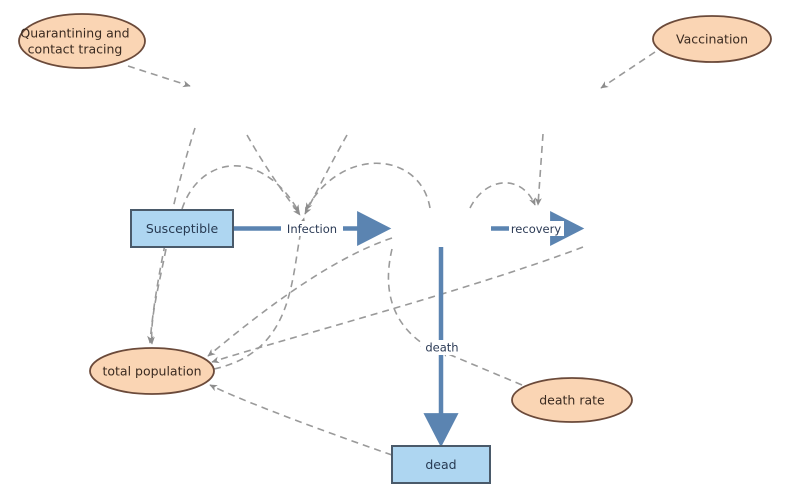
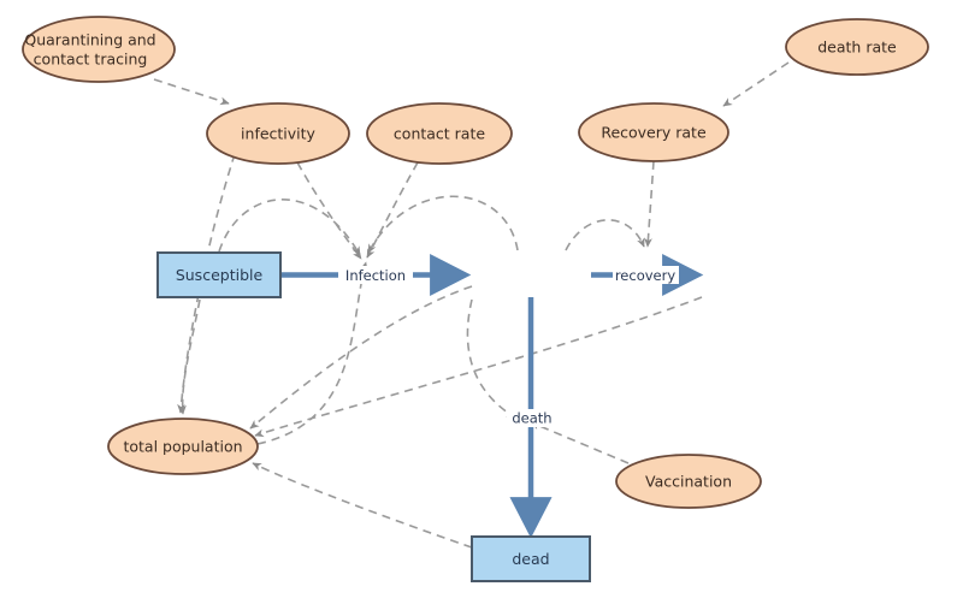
  Infection
  recovery
  death
  Susceptible
  dead
  Quarantining and
  contact tracing
+ infectivity
+ contact rate
+ Recovery rate
- Vaccination
+ death rate
  total population
- death rate
+ Vaccination
